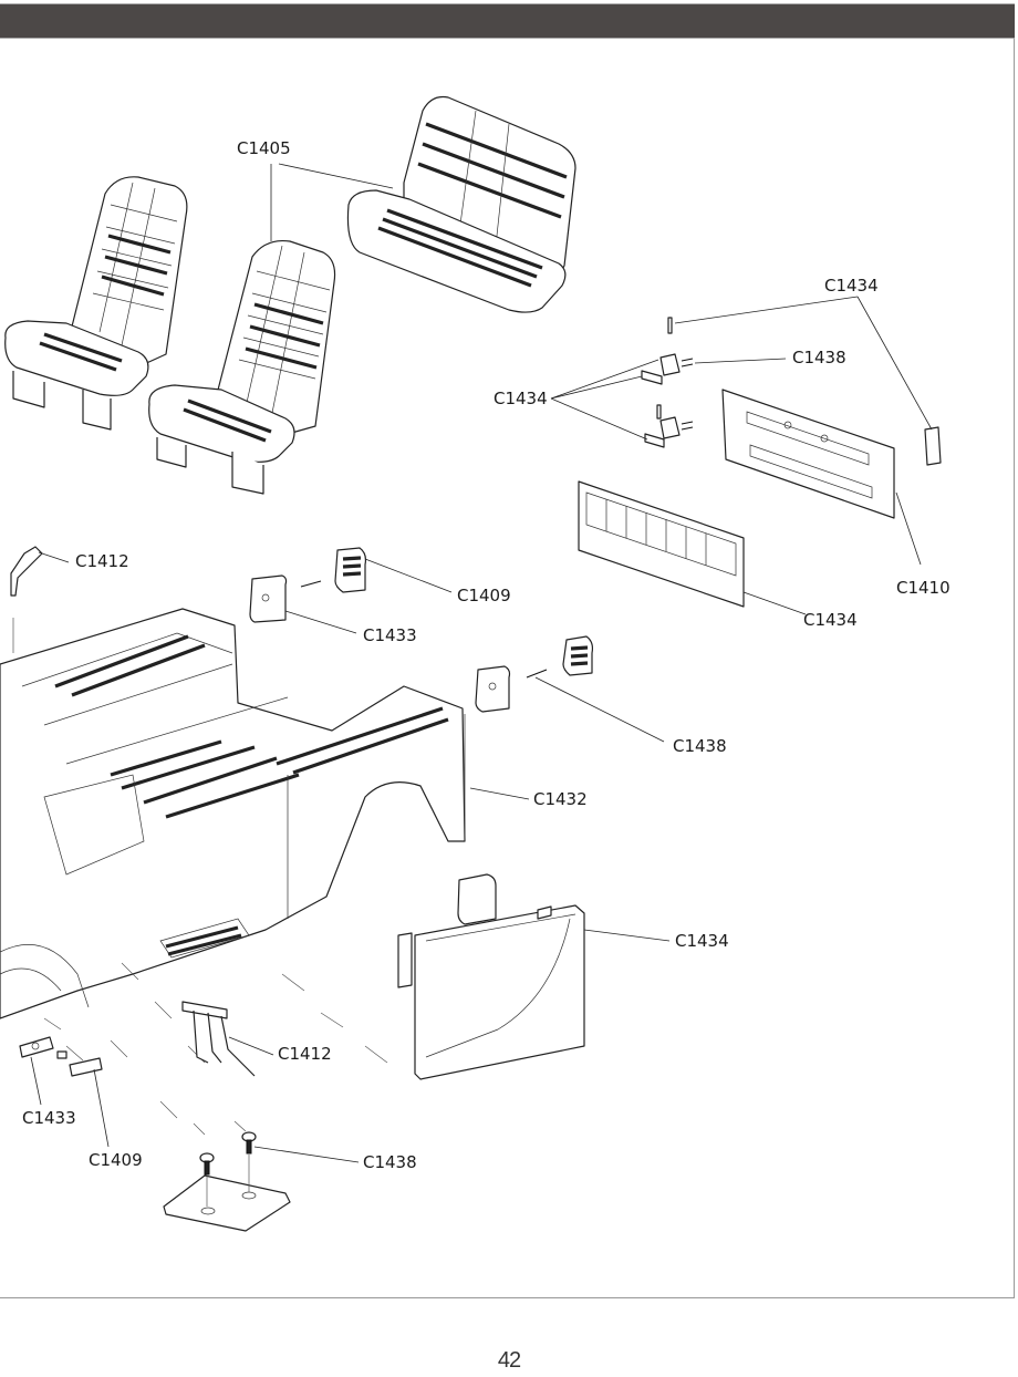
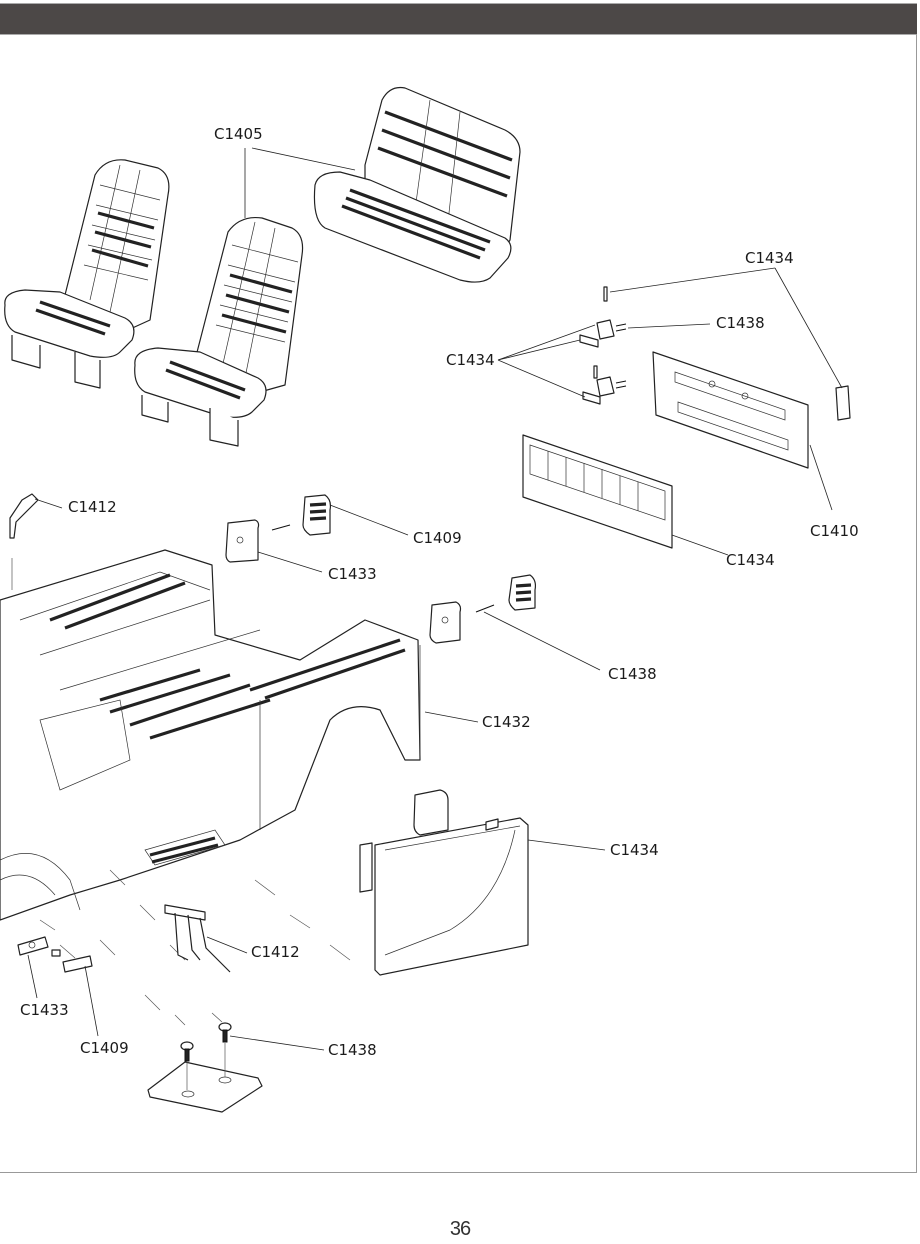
  C1405
  C1434
  C1438
  C1434
  C1410
  C1434
  C1412
  C1409
  C1433
  C1438
  C1432
  C1434
  C1412
  C1433
  C1409
  C1438
- 42
+ 36
